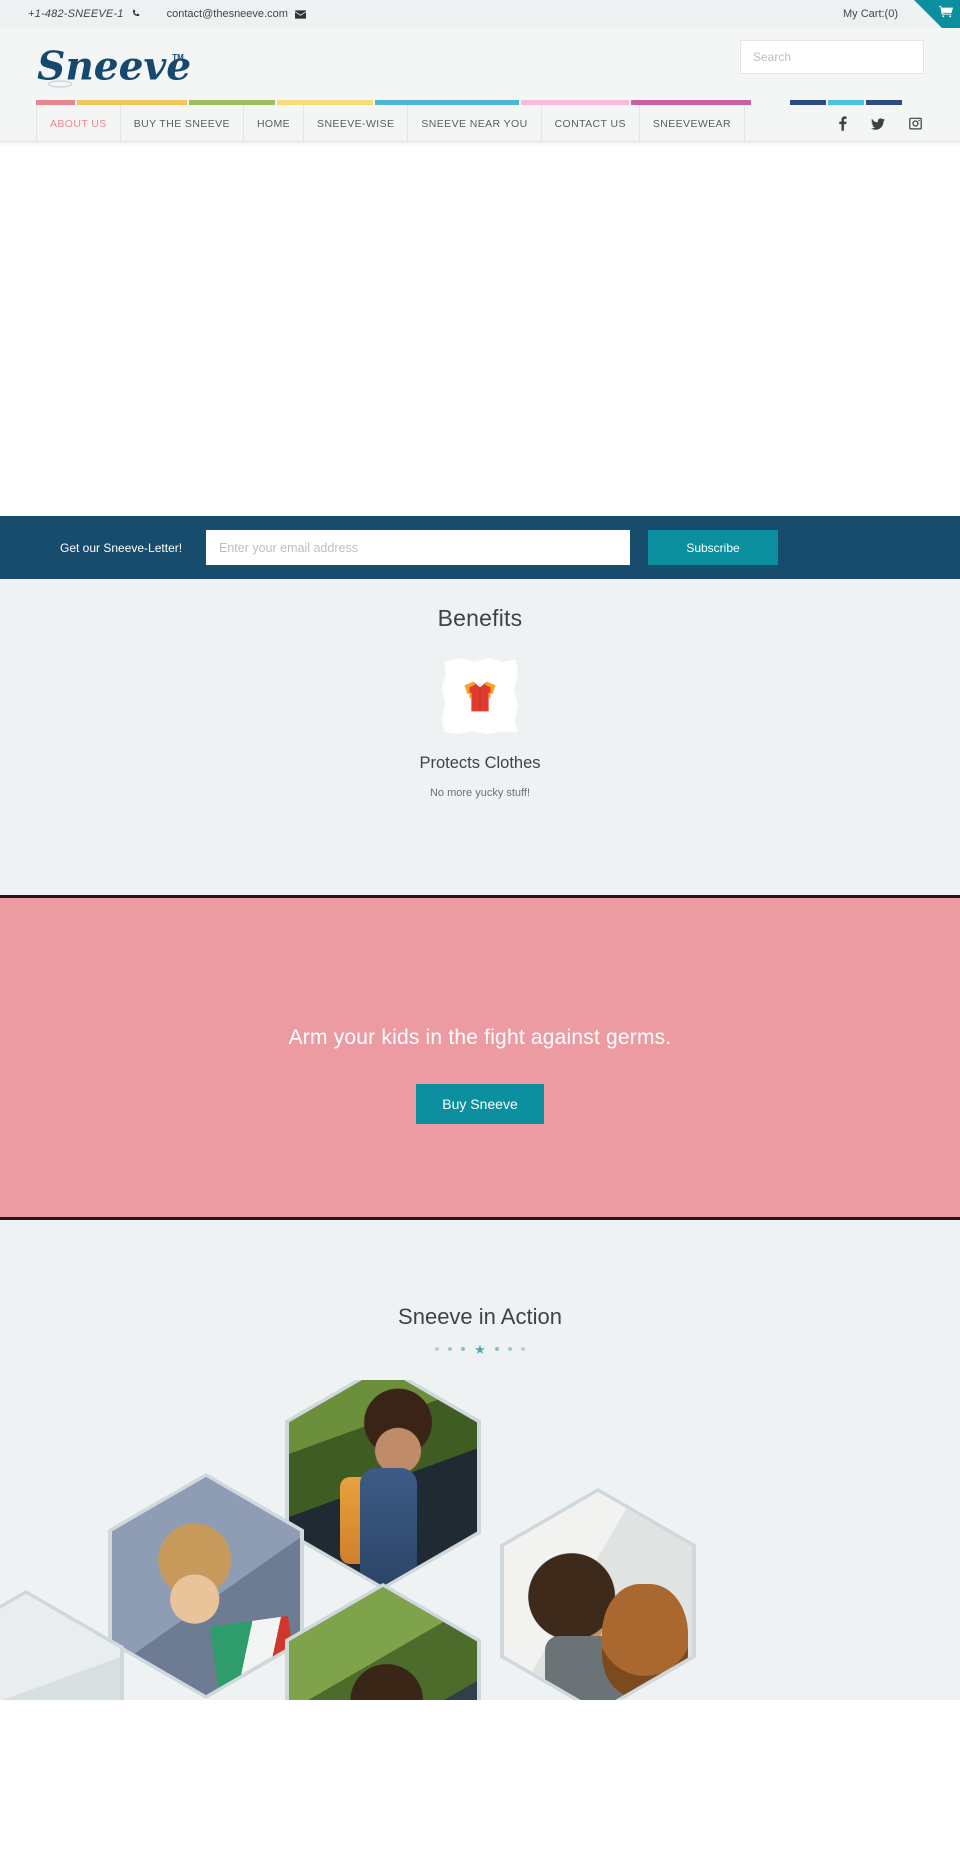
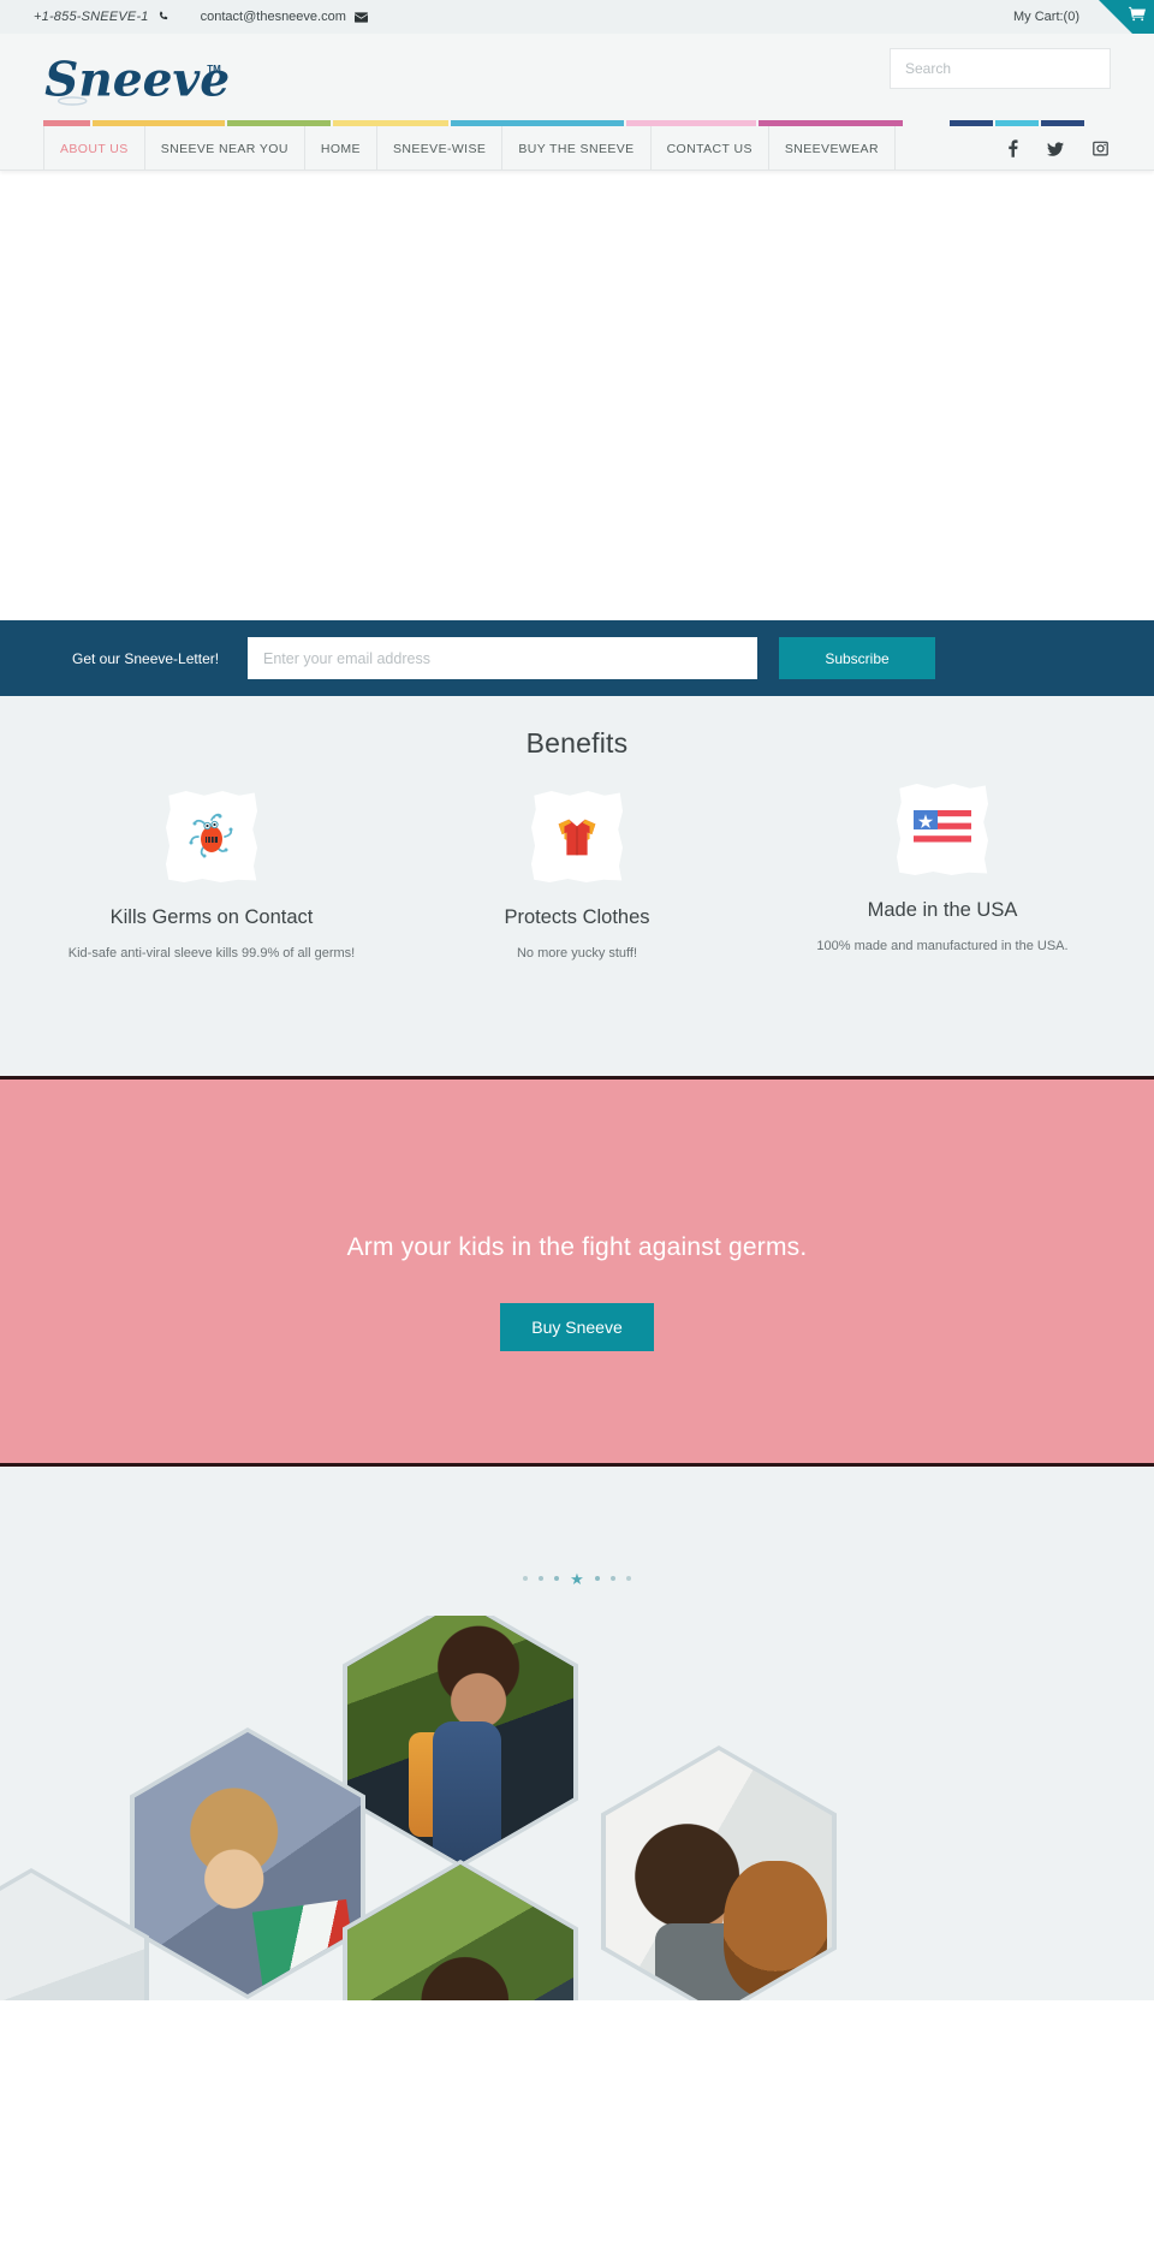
- +1-482-SNEEVE-1
+ +1-855-SNEEVE-1
  contact@thesneeve.com
  My Cart:(0)
  Sneeve
  TM
  Search
  ABOUT US
- BUY THE SNEEVE
+ SNEEVE NEAR YOU
  HOME
  SNEEVE-WISE
- SNEEVE NEAR YOU
+ BUY THE SNEEVE
  CONTACT US
  SNEEVEWEAR
  Get our Sneeve-Letter!
  Enter your email address
  Subscribe
  Benefits
+ Kills Germs on Contact
+ Kid-safe anti-viral sleeve kills 99.9% of all germs!
  Protects Clothes
  No more yucky stuff!
+ Made in the USA
+ 100% made and manufactured in the USA.
  Arm your kids in the fight against germs.
  Buy Sneeve
- Sneeve in Action
  ★
